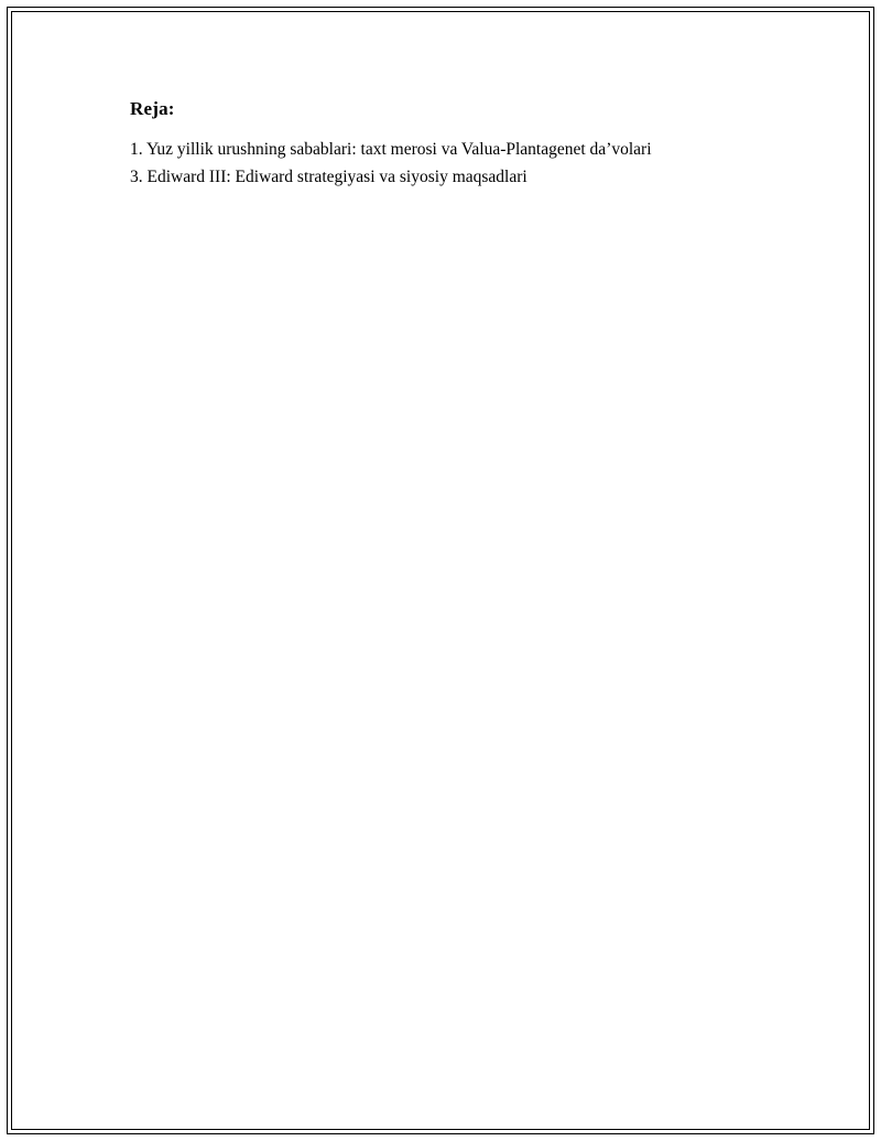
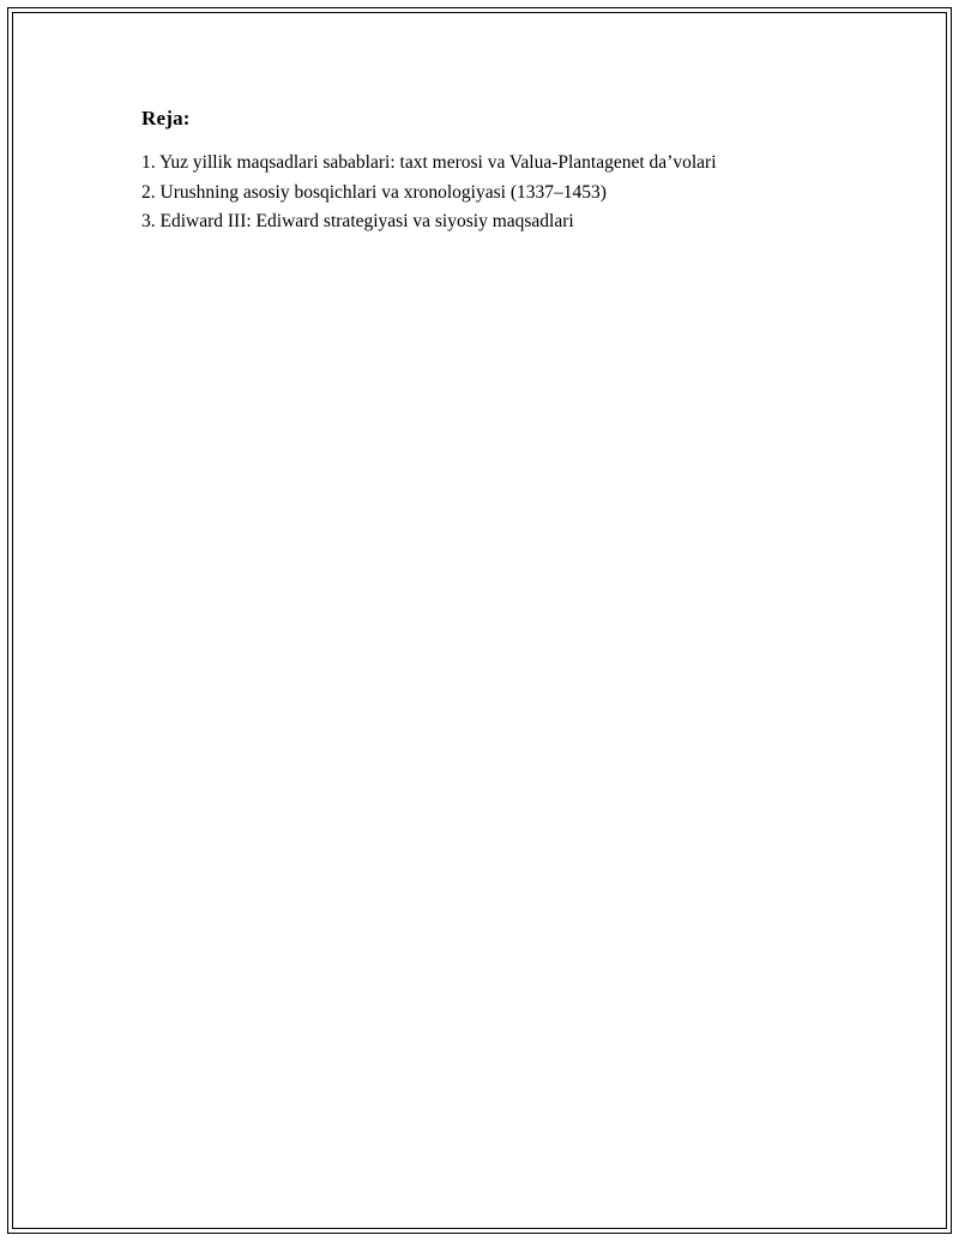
  Reja:
- 1. Yuz yillik urushning sabablari: taxt merosi va Valua-Plantagenet da’volari
+ 1. Yuz yillik maqsadlari sabablari: taxt merosi va Valua-Plantagenet da’volari
+ 2. Urushning asosiy bosqichlari va xronologiyasi (1337–1453)
  3. Ediward III: Ediward strategiyasi va siyosiy maqsadlari
